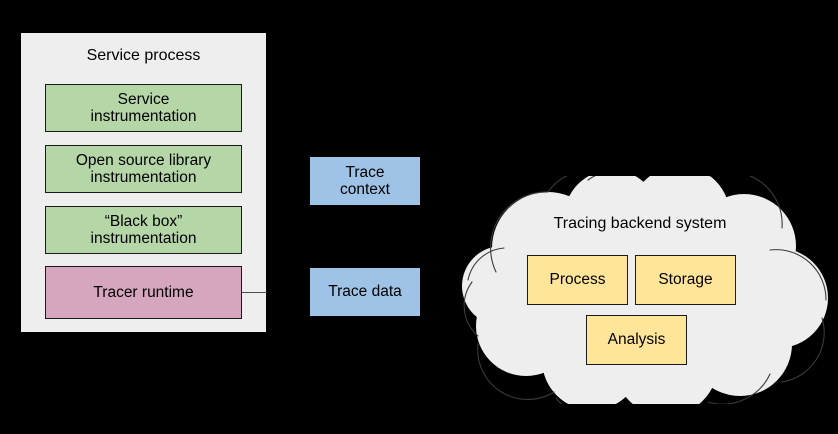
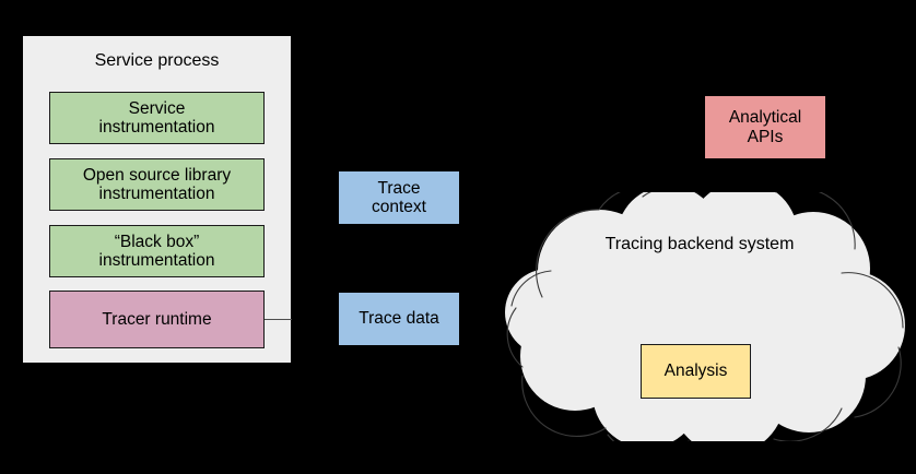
  Service process
  Service
  instrumentation
  Open source library
  instrumentation
  “Black box”
  instrumentation
  Tracer runtime
  Trace
  context
  Trace data
+ Analytical
+ APIs
  Tracing backend system
- Process
- Storage
  Analysis
